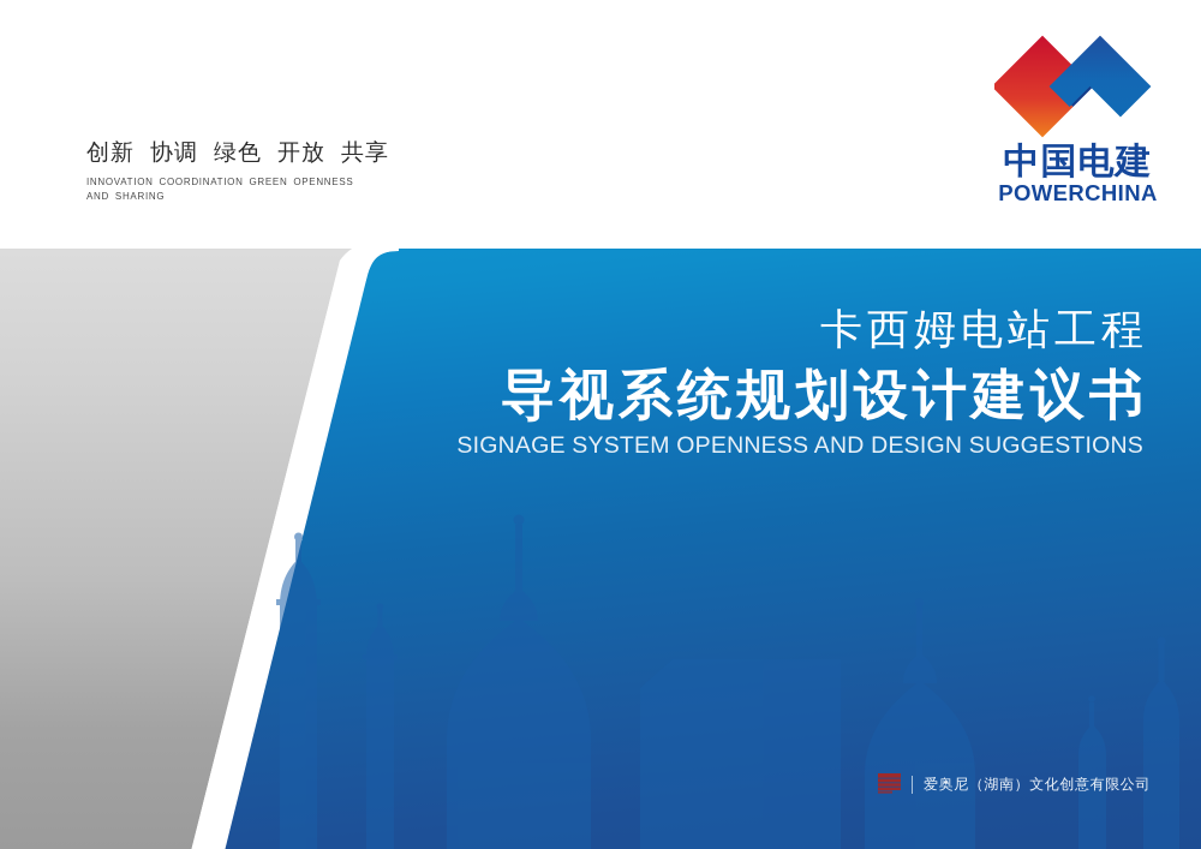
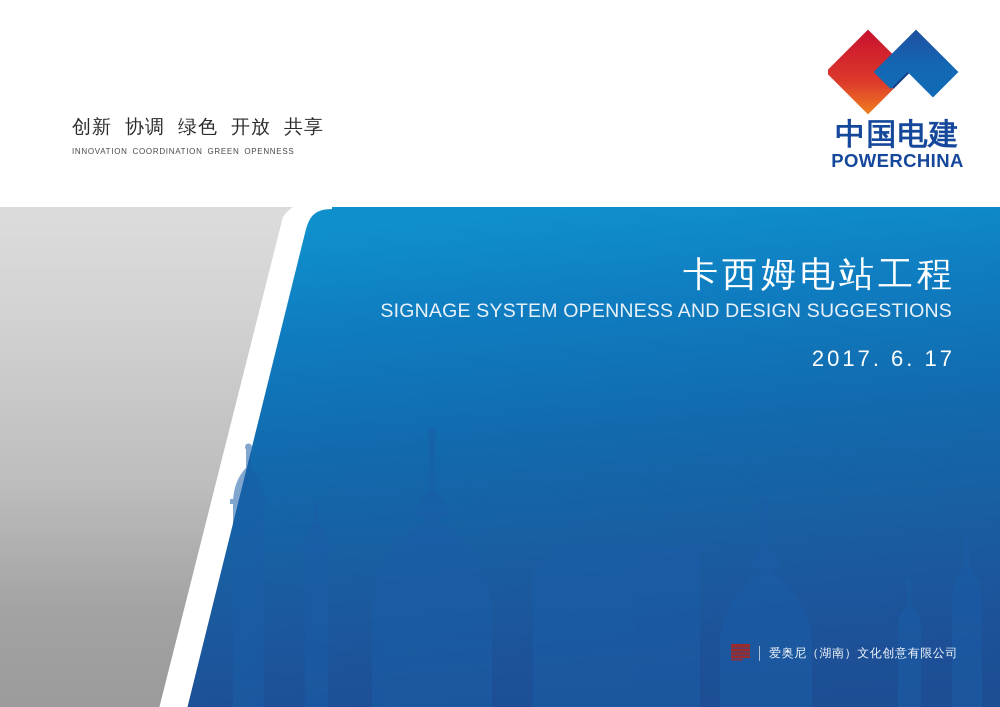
  卡西姆电站工程
- 导视系统规划设计建议书
  SIGNAGE SYSTEM OPENNESS AND DESIGN SUGGESTIONS
+ 2017. 6. 17
  爱奥尼（湖南）文化创意有限公司
  创新 协调 绿色 开放 共享
  INNOVATION COORDINATION GREEN OPENNESS
- AND SHARING
  中国电建
  POWERCHINA
